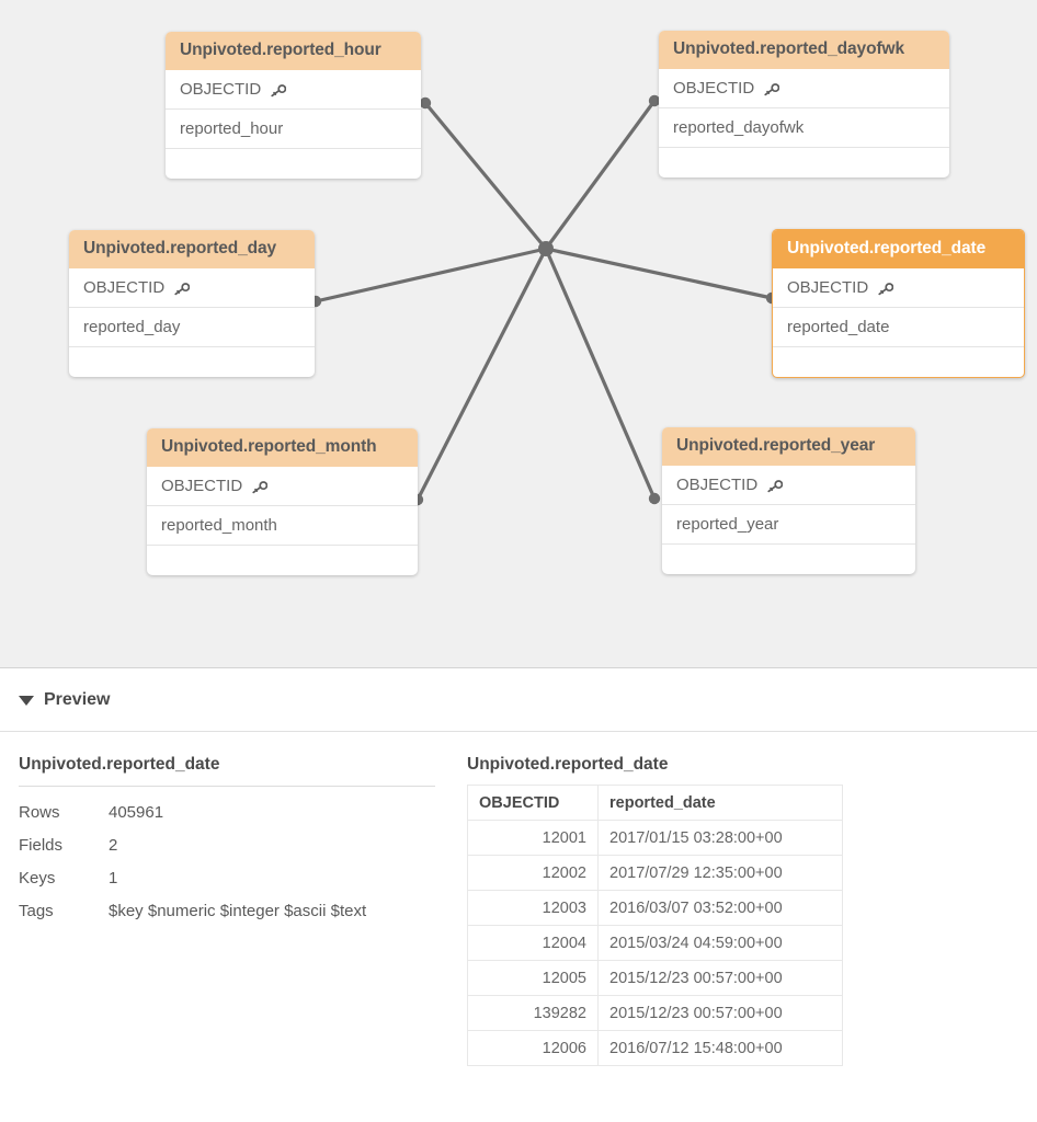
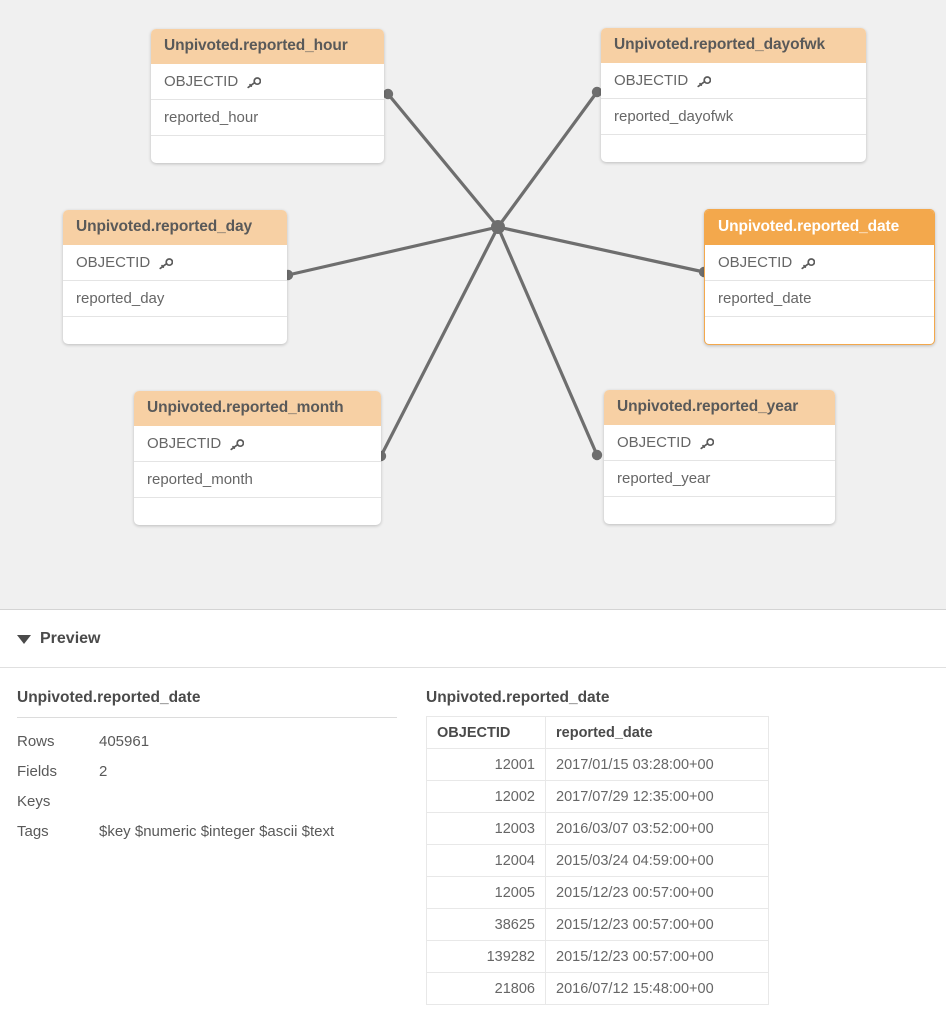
  Unpivoted.reported_hour
  OBJECTID
  reported_hour
  Unpivoted.reported_dayofwk
  OBJECTID
  reported_dayofwk
  Unpivoted.reported_day
  OBJECTID
  reported_day
  Unpivoted.reported_date
  OBJECTID
  reported_date
  Unpivoted.reported_month
  OBJECTID
  reported_month
  Unpivoted.reported_year
  OBJECTID
  reported_year
  Preview
  Unpivoted.reported_date
  Rows
  405961
  Fields
  2
  Keys
- 1
  Tags
  $key $numeric $integer $ascii $text
  Unpivoted.reported_date
  OBJECTID	reported_date
  12001	2017/01/15 03:28:00+00
  12002	2017/07/29 12:35:00+00
  12003	2016/03/07 03:52:00+00
  12004	2015/03/24 04:59:00+00
  12005	2015/12/23 00:57:00+00
+ 38625	2015/12/23 00:57:00+00
  139282	2015/12/23 00:57:00+00
- 12006	2016/07/12 15:48:00+00
+ 21806	2016/07/12 15:48:00+00
